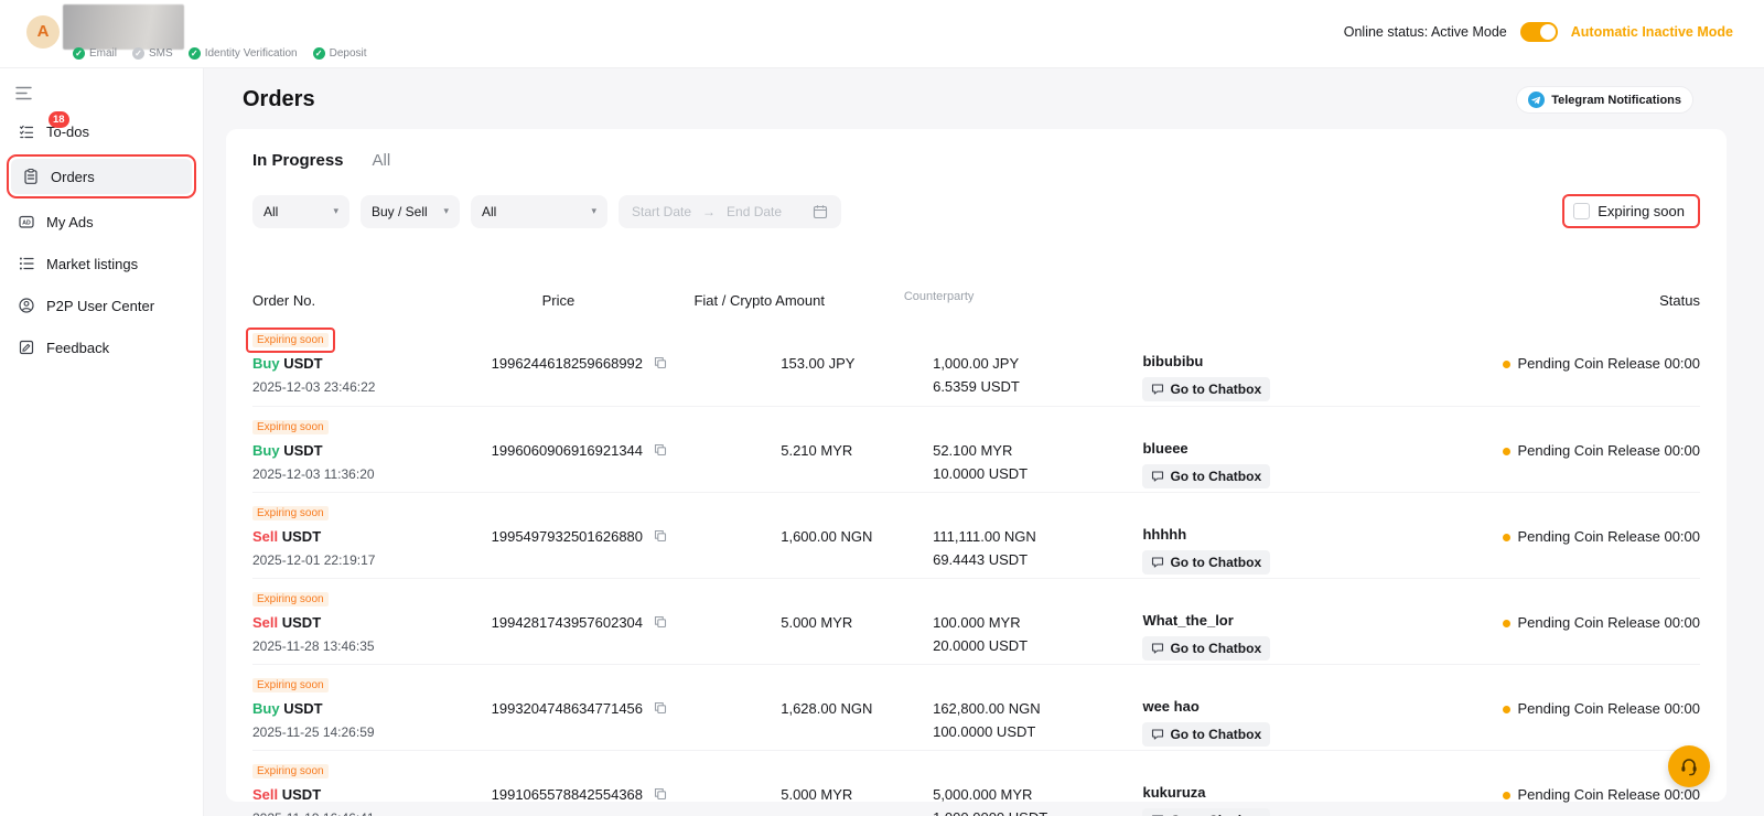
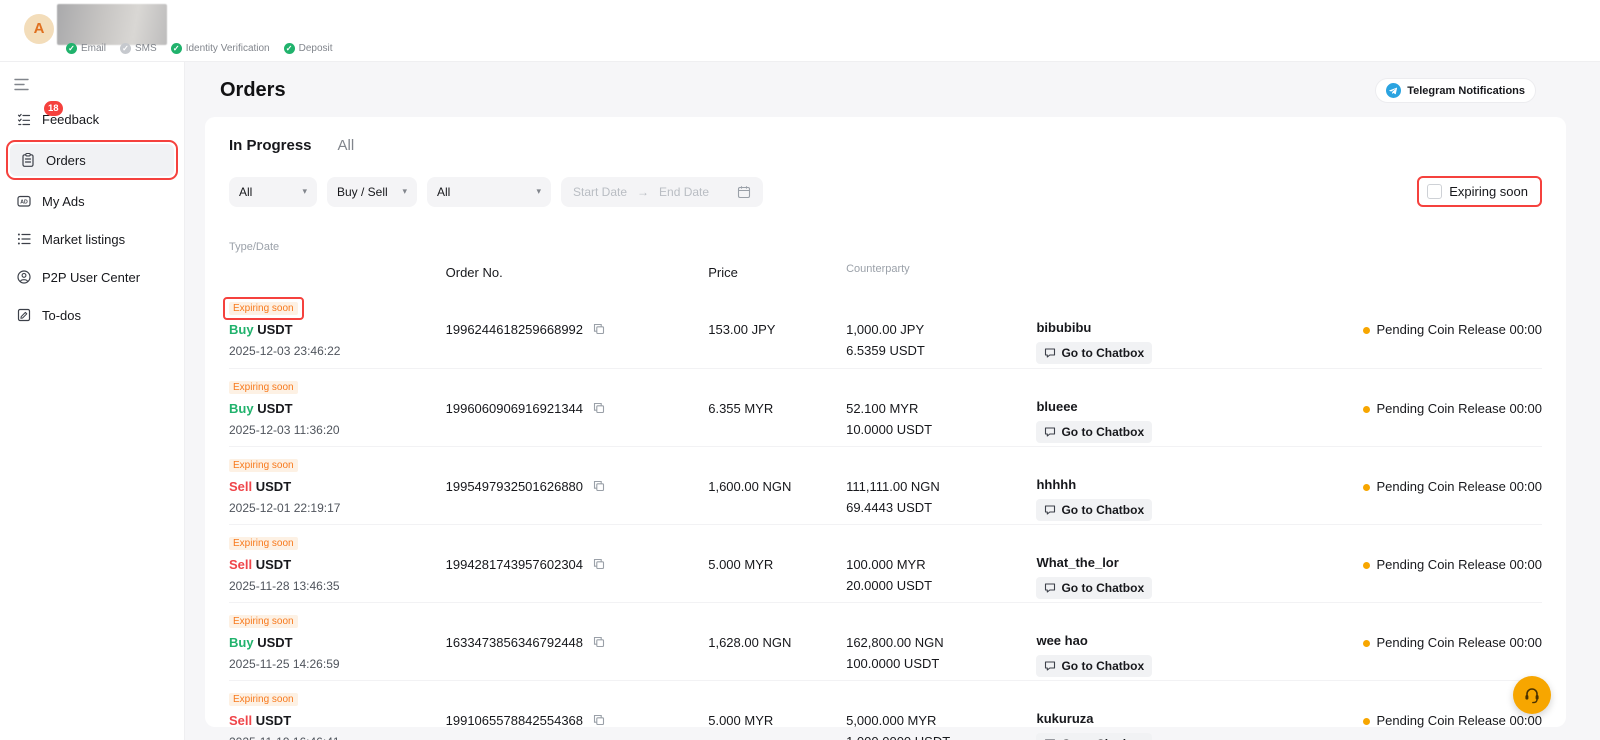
  A
  ✓
  Email
  ✓
  SMS
  ✓
  Identity Verification
  ✓
  Deposit
- Online status: Active Mode
- Automatic Inactive Mode
- To-dos
+ Feedback
  18
  Orders
  My Ads
  Market listings
  P2P User Center
- Feedback
+ To-dos
  Orders
  Telegram Notifications
  In Progress
  All
  All
  ▾
  Buy / Sell
  ▾
  All
  ▾
  Start Date
  →
  End Date
  Expiring soon
+ Type/Date
  Order No.
  Price
- Fiat / Crypto Amount
  Counterparty
- Status
  Expiring soon
  Buy USDT
  2025-12-03 23:46:22
  1996244618259668992
  153.00 JPY
  1,000.00 JPY
  6.5359 USDT
  bibubibu
  Go to Chatbox
  Pending Coin Release 00:00
  Expiring soon
  Buy USDT
  2025-12-03 11:36:20
  1996060906916921344
- 5.210 MYR
+ 6.355 MYR
  52.100 MYR
  10.0000 USDT
  blueee
  Go to Chatbox
  Pending Coin Release 00:00
  Expiring soon
  Sell USDT
  2025-12-01 22:19:17
  1995497932501626880
  1,600.00 NGN
  111,111.00 NGN
  69.4443 USDT
  hhhhh
  Go to Chatbox
  Pending Coin Release 00:00
  Expiring soon
  Sell USDT
  2025-11-28 13:46:35
  1994281743957602304
  5.000 MYR
  100.000 MYR
  20.0000 USDT
  What_the_lor
  Go to Chatbox
  Pending Coin Release 00:00
  Expiring soon
  Buy USDT
  2025-11-25 14:26:59
- 1993204748634771456
+ 1633473856346792448
  1,628.00 NGN
  162,800.00 NGN
  100.0000 USDT
  wee hao
  Go to Chatbox
  Pending Coin Release 00:00
  Expiring soon
  Sell USDT
  1991065578842554368
  5.000 MYR
  5,000.000 MYR
  kukuruza
  Pending Coin Release 00:00
